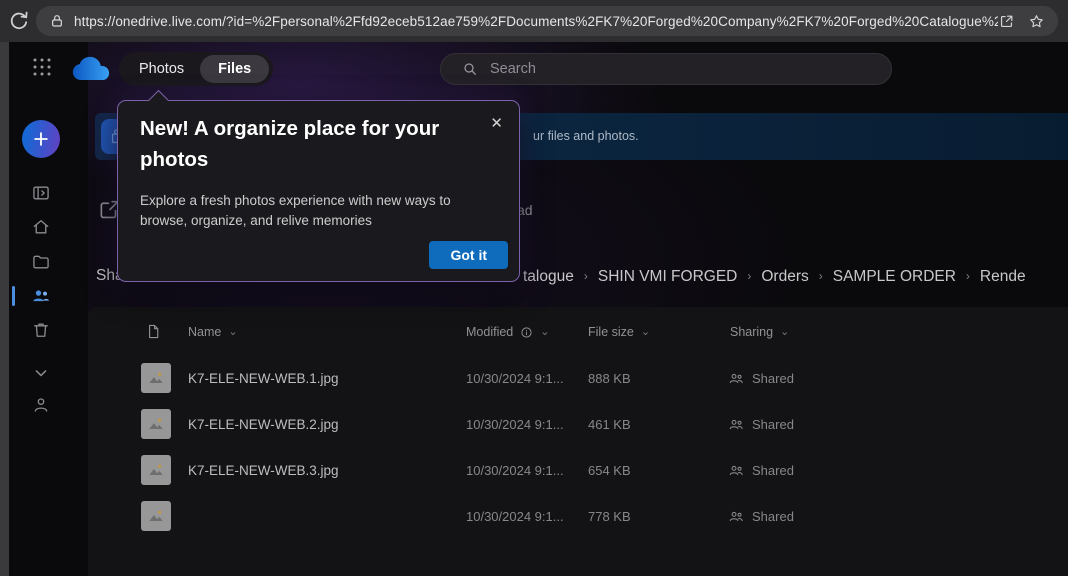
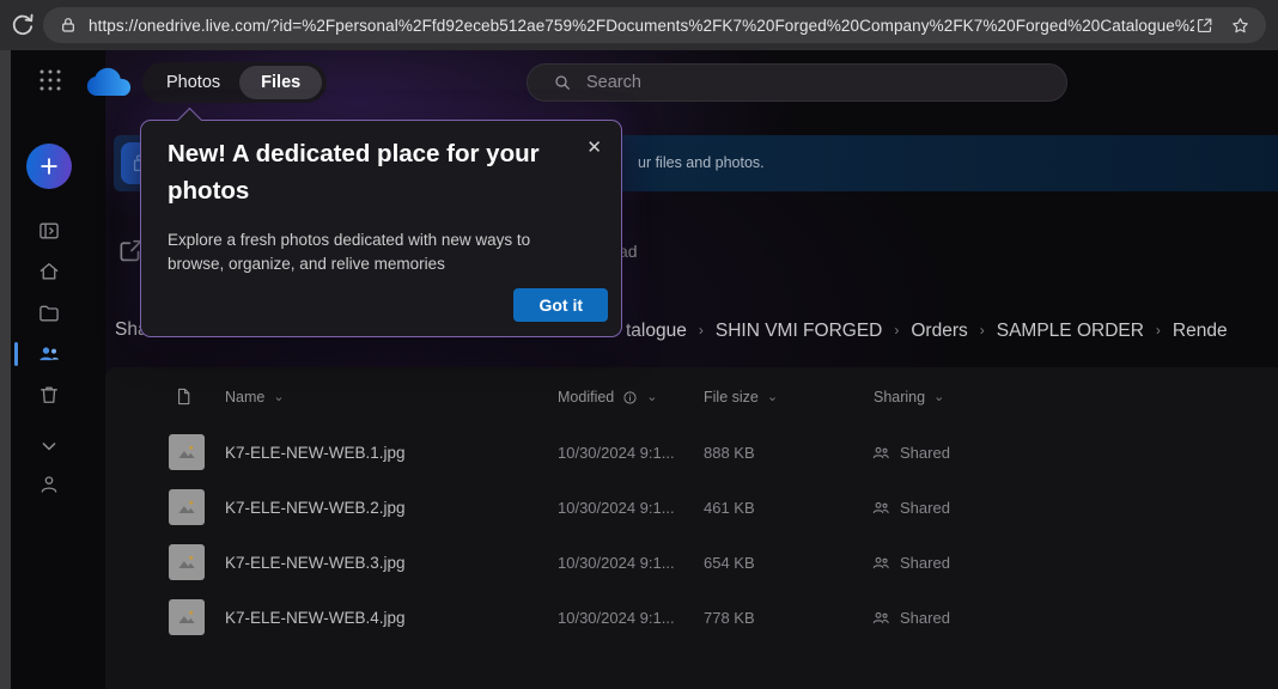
  https://onedrive.live.com/?id=%2Fpersonal%2Ffd92eceb512ae759%2FDocuments%2FK7%20Forged%20Company%2FK7%20Forged%20Catalogue%2
  Photos
  Files
  Search
  ur files and photos.
  ad
  talogue › SHIN VMI FORGED › Orders › SAMPLE ORDER › Rende
  Name
  ⌄
  Modified
  ⌄
  File size
  ⌄
  Sharing
  ⌄
  K7-ELE-NEW-WEB.1.jpg
  10/30/2024 9:1...
  888 KB
  Shared
  K7-ELE-NEW-WEB.2.jpg
  10/30/2024 9:1...
  461 KB
  Shared
  K7-ELE-NEW-WEB.3.jpg
  10/30/2024 9:1...
  654 KB
  Shared
+ K7-ELE-NEW-WEB.4.jpg
  10/30/2024 9:1...
  778 KB
  Shared
- New! A organize place for your photos
+ New! A dedicated place for your photos
  ✕
- Explore a fresh photos experience with new ways to browse, organize, and relive memories
+ Explore a fresh photos dedicated with new ways to browse, organize, and relive memories
  Got it
